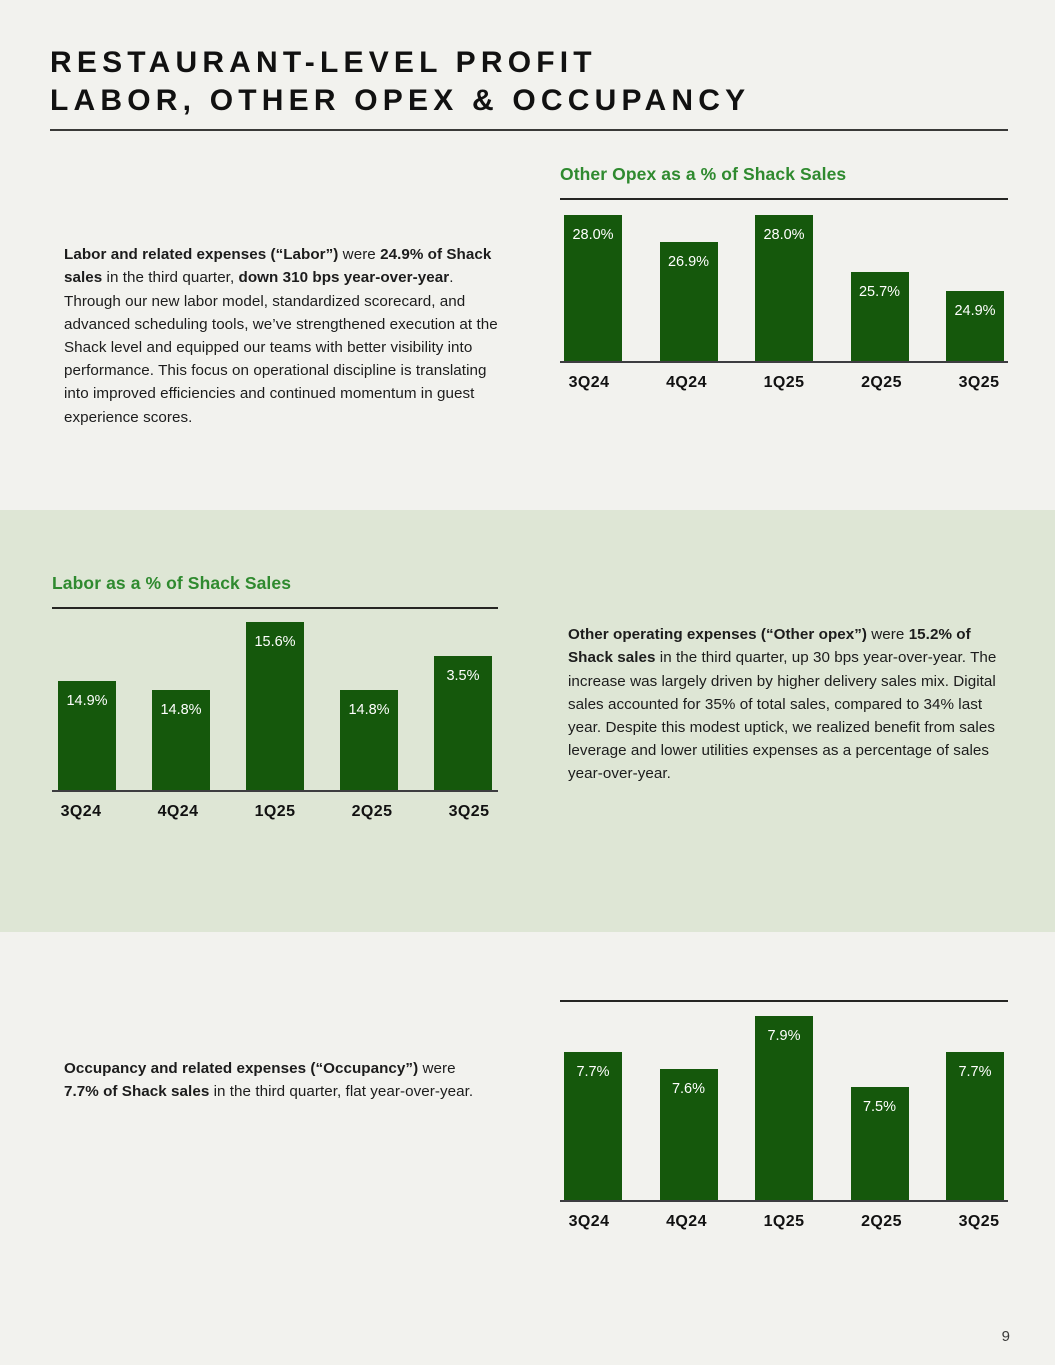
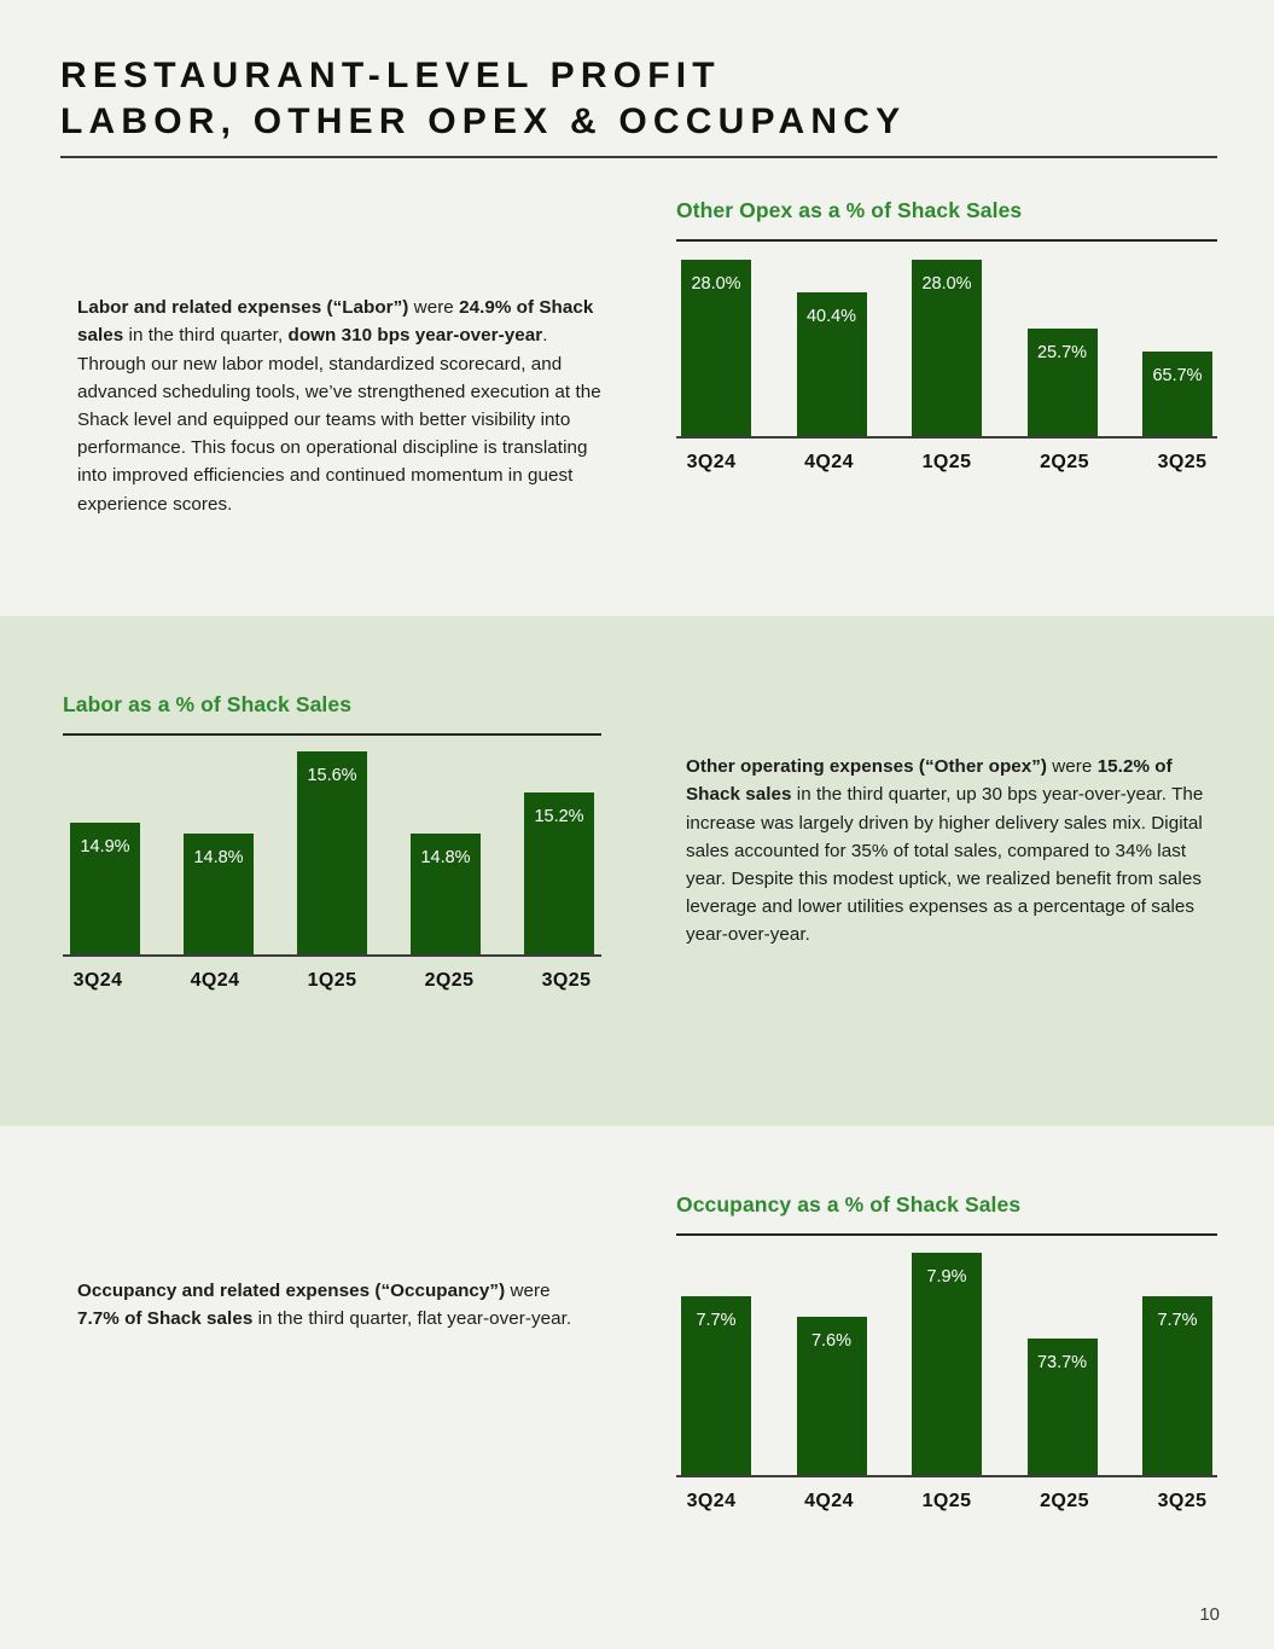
  RESTAURANT-LEVEL PROFIT
  LABOR, OTHER OPEX & OCCUPANCY
  Labor and related expenses (“Labor”) were 24.9% of Shack sales in the third quarter, down 310 bps year-over-year. Through our new labor model, standardized scorecard, and advanced scheduling tools, we’ve strengthened execution at the Shack level and equipped our teams with better visibility into performance. This focus on operational discipline is translating into improved efficiencies and continued momentum in guest experience scores.
  Other operating expenses (“Other opex”) were 15.2% of Shack sales in the third quarter, up 30 bps year-over-year. The increase was largely driven by higher delivery sales mix. Digital sales accounted for 35% of total sales, compared to 34% last year. Despite this modest uptick, we realized benefit from sales leverage and lower utilities expenses as a percentage of sales year-over-year.
  Occupancy and related expenses (“Occupancy”) were 7.7% of Shack sales in the third quarter, flat year-over-year.
  Other Opex as a % of Shack Sales
  28.0%
- 26.9%
+ 40.4%
  28.0%
  25.7%
- 24.9%
+ 65.7%
  3Q24
  4Q24
  1Q25
  2Q25
  3Q25
  Labor as a % of Shack Sales
  14.9%
  14.8%
  15.6%
  14.8%
- 3.5%
+ 15.2%
  3Q24
  4Q24
  1Q25
  2Q25
  3Q25
+ Occupancy as a % of Shack Sales
  7.7%
  7.6%
  7.9%
- 7.5%
+ 73.7%
  7.7%
  3Q24
  4Q24
  1Q25
  2Q25
  3Q25
- 9
+ 10
